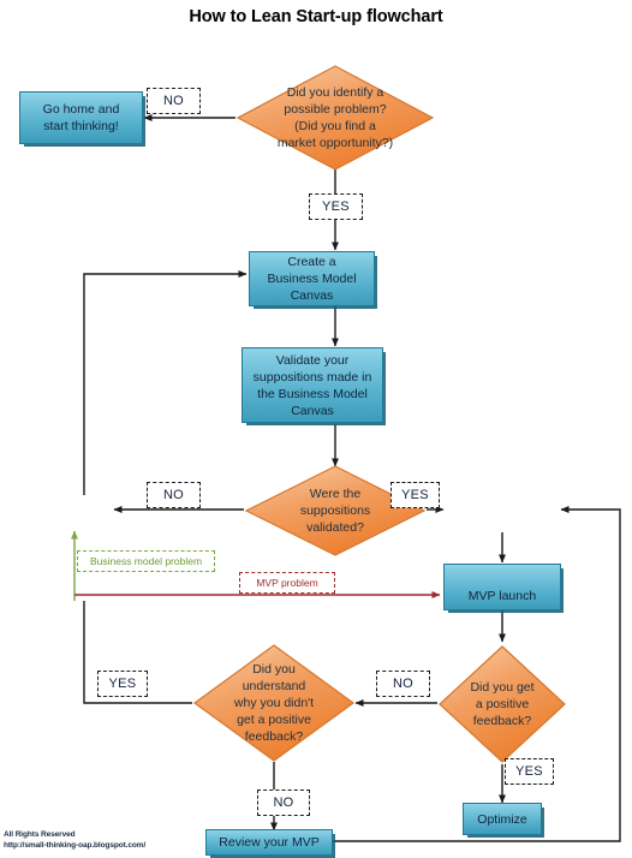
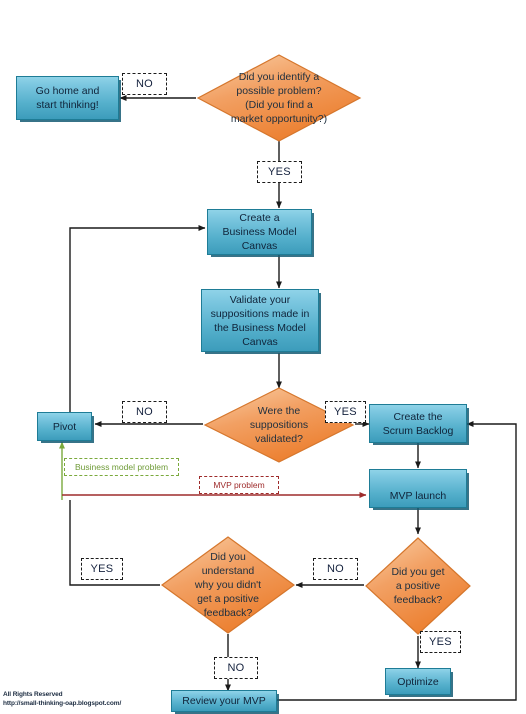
- How to Lean Start-up flowchart
  Did you identify a
  possible problem?
  (Did you find a
  market opportunity?)
  Were the
  suppositions
  validated?
  Did you
  understand
  why you didn't
  get a positive
  feedback?
  Did you get
  a positive
  feedback?
  Go home and
  start thinking!
  Create a
  Business Model
  Canvas
  Validate your
  suppositions made in
  the Business Model
  Canvas
+ Pivot
+ Create the
+ Scrum Backlog
  MVP launch
  Optimize
  Review your MVP
  NO
  YES
  NO
  YES
  YES
  NO
  NO
  YES
  Business model problem
  MVP problem
